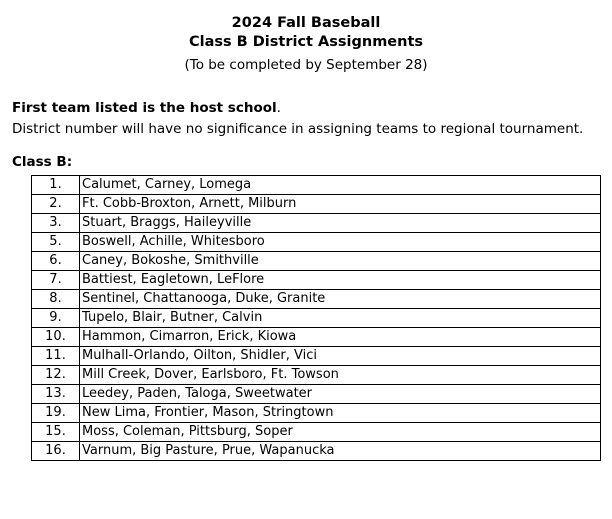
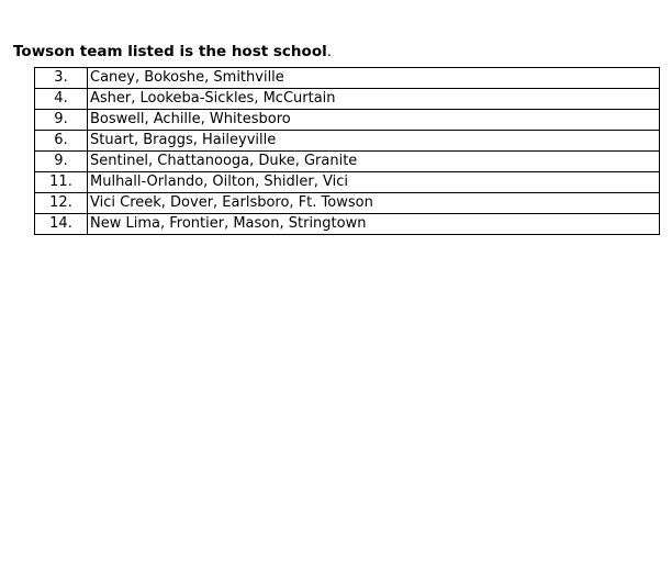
- 2024 Fall Baseball
- Class B District Assignments
- (To be completed by September 28)
- First team listed is the host school.
+ Towson team listed is the host school.
- District number will have no significance in assigning teams to regional tournament.
- Class B:
- 1.	Calumet, Carney, Lomega
- 2.	Ft. Cobb-Broxton, Arnett, Milburn
- 3.	Stuart, Braggs, Haileyville
+ 3.	Caney, Bokoshe, Smithville
+ 4.	Asher, Lookeba-Sickles, McCurtain
- 5.	Boswell, Achille, Whitesboro
+ 9.	Boswell, Achille, Whitesboro
- 6.	Caney, Bokoshe, Smithville
+ 6.	Stuart, Braggs, Haileyville
- 7.	Battiest, Eagletown, LeFlore
- 8.	Sentinel, Chattanooga, Duke, Granite
+ 9.	Sentinel, Chattanooga, Duke, Granite
- 9.	Tupelo, Blair, Butner, Calvin
- 10.	Hammon, Cimarron, Erick, Kiowa
  11.	Mulhall-Orlando, Oilton, Shidler, Vici
- 12.	Mill Creek, Dover, Earlsboro, Ft. Towson
+ 12.	Vici Creek, Dover, Earlsboro, Ft. Towson
- 13.	Leedey, Paden, Taloga, Sweetwater
- 19.	New Lima, Frontier, Mason, Stringtown
+ 14.	New Lima, Frontier, Mason, Stringtown
- 15.	Moss, Coleman, Pittsburg, Soper
- 16.	Varnum, Big Pasture, Prue, Wapanucka
